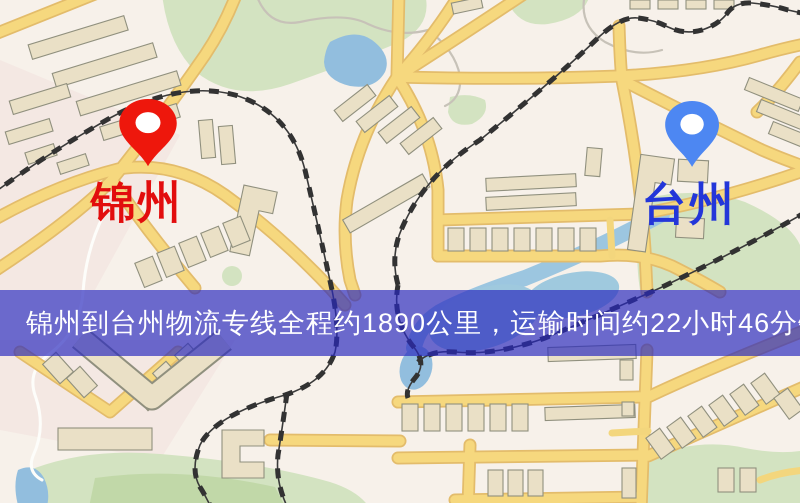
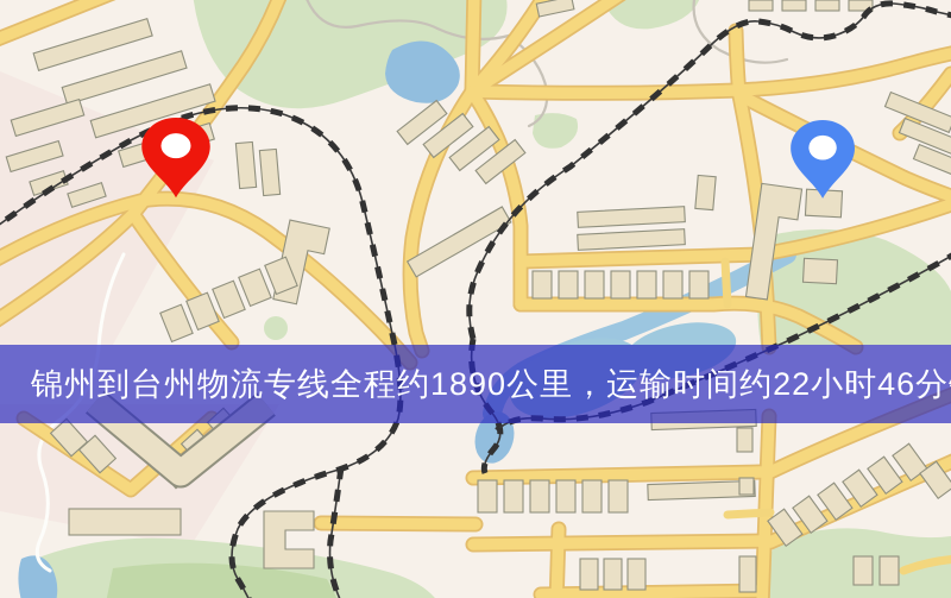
- 锦州
- 台州
  锦州到台州物流专线全程约1890公里，运输时间约22小时46分
